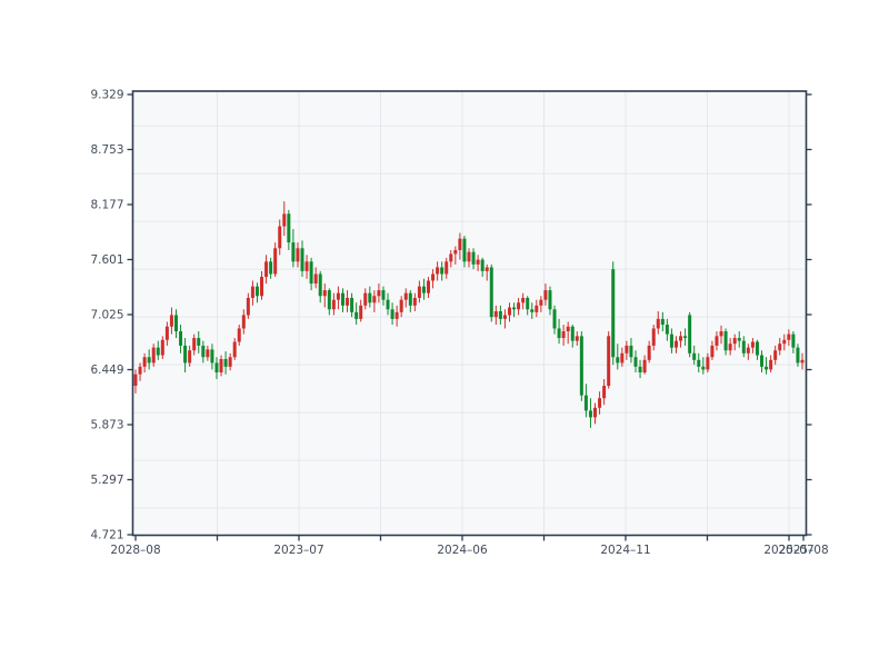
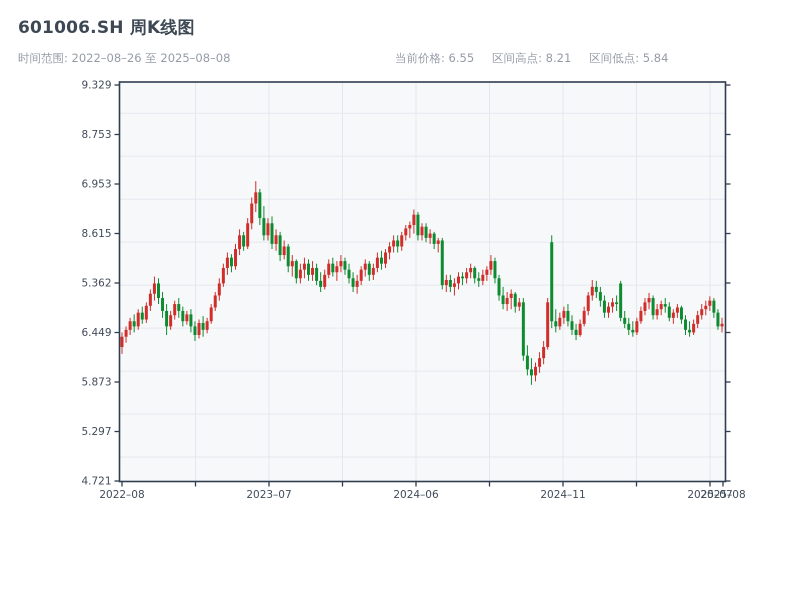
+ 601006.SH 周K线图
+ 时间范围: 2022–08–26 至 2025–08–08
+ 当前价格: 6.55
+ 区间高点: 8.21
+ 区间低点: 5.84
  9.329
  8.753
- 8.177
+ 6.953
- 7.601
+ 8.615
- 7.025
+ 5.362
  6.449
  5.873
  5.297
  4.721
- 2028–08
+ 2022–08
  2023–07
  2024–06
  2024–11
  2025–07
  2025–08
